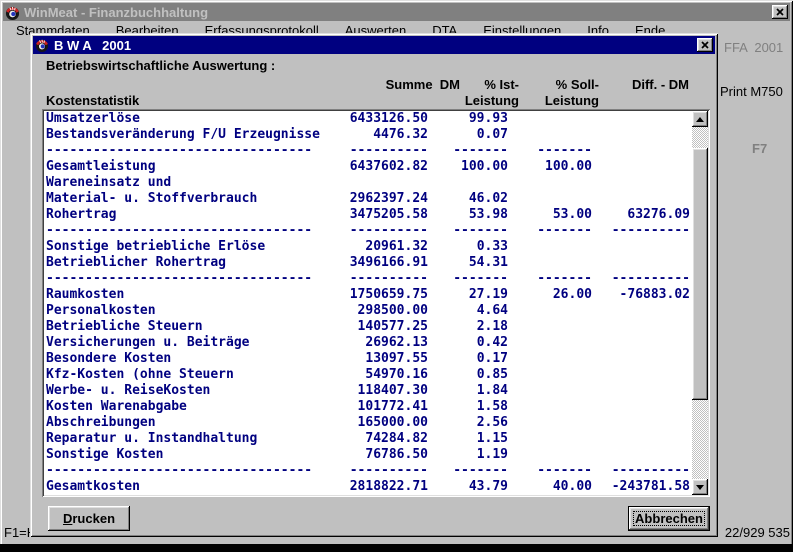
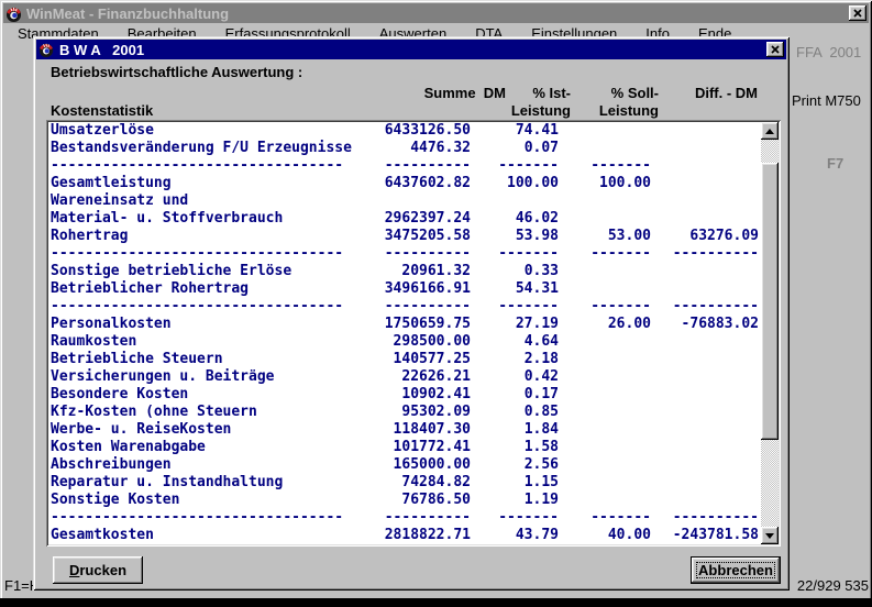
  WinMeat - Finanzbuchhaltung
  Stammdaten
  Bearbeiten
  Erfassungsprotokoll
  Auswerten
  DTA
  Einstellungen
  Info
  Ende
  FFA 2001
  Print M750
  F7
  22/929 535
  B W A 2001
  Betriebswirtschaftliche Auswertung :
  Summe DM
  % Ist-
  Leistung
  % Soll-
  Leistung
  Diff. - DM
  Kostenstatistik
  Umsatzerlöse
  6433126.50
- 99.93
+ 74.41
  Bestandsveränderung F/U Erzeugnisse
  4476.32
  0.07
  ----------------------------------
  ----------
  -------
  -------
  Gesamtleistung
  6437602.82
  100.00
  100.00
  Wareneinsatz und
  Material- u. Stoffverbrauch
  2962397.24
  46.02
  Rohertrag
  3475205.58
  53.98
  53.00
  63276.09
  ----------------------------------
  ----------
  -------
  -------
  ----------
  Sonstige betriebliche Erlöse
  20961.32
  0.33
  Betrieblicher Rohertrag
  3496166.91
  54.31
  ----------------------------------
  ----------
  -------
  -------
  ----------
- Raumkosten
+ Personalkosten
  1750659.75
  27.19
  26.00
  -76883.02
- Personalkosten
+ Raumkosten
  298500.00
  4.64
  Betriebliche Steuern
  140577.25
  2.18
  Versicherungen u. Beiträge
- 26962.13
+ 22626.21
  0.42
  Besondere Kosten
- 13097.55
+ 10902.41
  0.17
  Kfz-Kosten (ohne Steuern
- 54970.16
+ 95302.09
  0.85
  Werbe- u. ReiseKosten
  118407.30
  1.84
  Kosten Warenabgabe
  101772.41
  1.58
  Abschreibungen
  165000.00
  2.56
  Reparatur u. Instandhaltung
  74284.82
  1.15
  Sonstige Kosten
  76786.50
  1.19
  ----------------------------------
  ----------
  -------
  -------
  ----------
  Gesamtkosten
  2818822.71
  43.79
  40.00
  -243781.58
  Drucken
  Abbrechen
